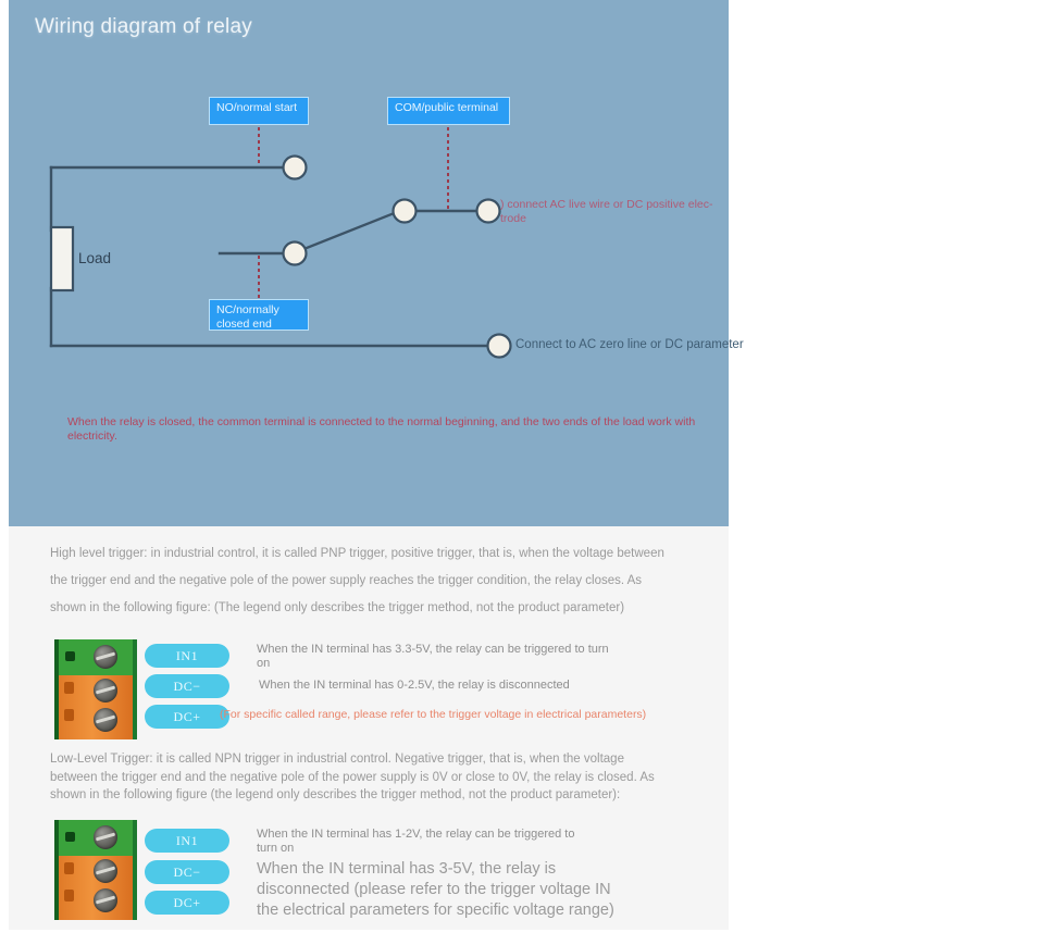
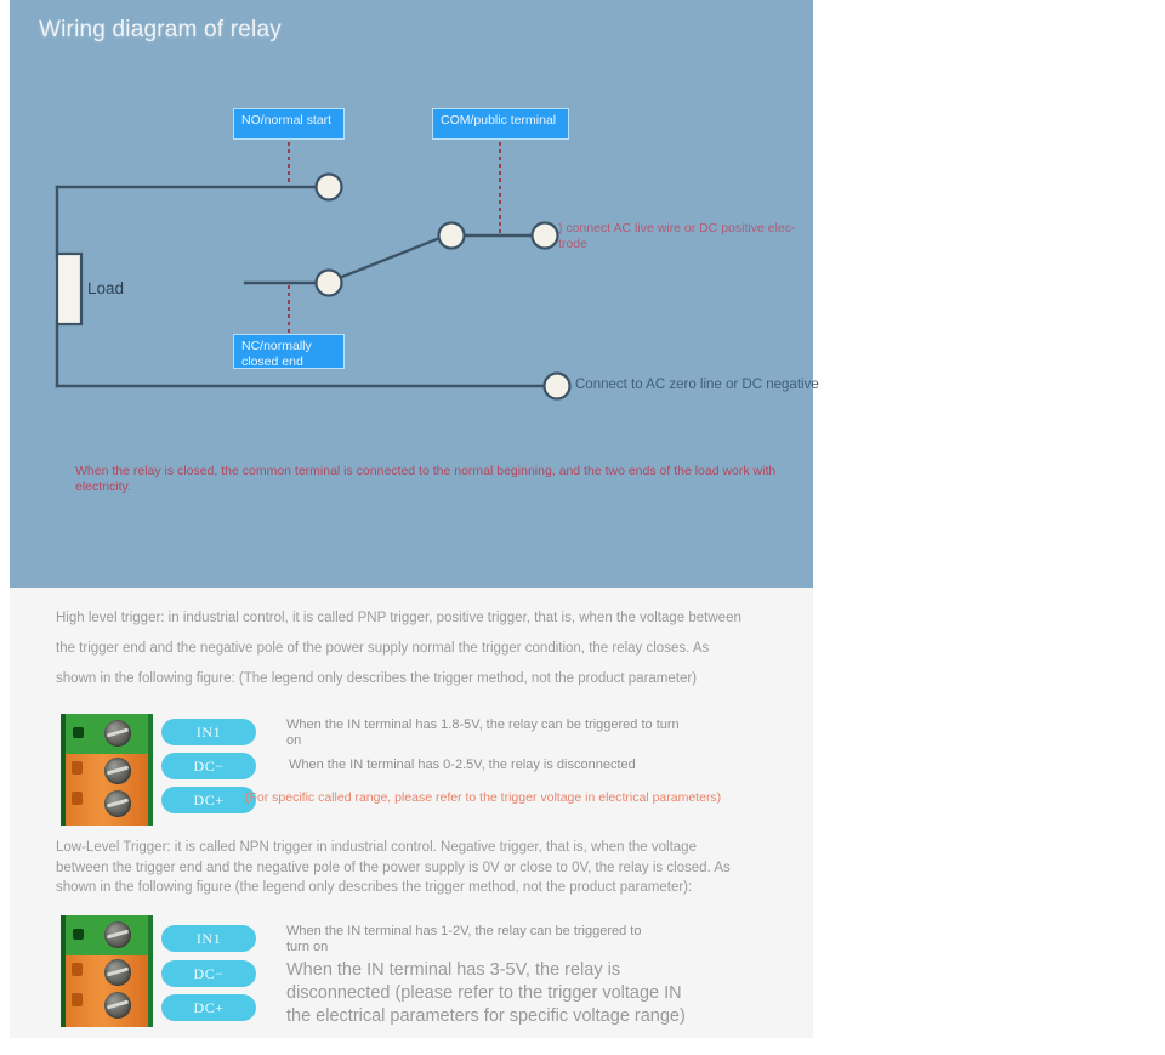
  Wiring diagram of relay
  NO/normal start
  COM/public terminal
  NC/normally closed end
  Load
  ) connect AC live wire or DC positive elec-trode
- Connect to AC zero line or DC parameter
+ Connect to AC zero line or DC negative
  When the relay is closed, the common terminal is connected to the normal beginning, and the two ends of the load work with electricity.
- High level trigger: in industrial control, it is called PNP trigger, positive trigger, that is, when the voltage between the trigger end and the negative pole of the power supply reaches the trigger condition, the relay closes. As shown in the following figure: (The legend only describes the trigger method, not the product parameter)
+ High level trigger: in industrial control, it is called PNP trigger, positive trigger, that is, when the voltage between the trigger end and the negative pole of the power supply normal the trigger condition, the relay closes. As shown in the following figure: (The legend only describes the trigger method, not the product parameter)
  IN1
  DC−
  DC+
- When the IN terminal has 3.3-5V, the relay can be triggered to turn on
+ When the IN terminal has 1.8-5V, the relay can be triggered to turn on
  When the IN terminal has 0-2.5V, the relay is disconnected
  (For specific called range, please refer to the trigger voltage in electrical parameters)
  Low-Level Trigger: it is called NPN trigger in industrial control. Negative trigger, that is, when the voltage between the trigger end and the negative pole of the power supply is 0V or close to 0V, the relay is closed. As shown in the following figure (the legend only describes the trigger method, not the product parameter):
  IN1
  DC−
  DC+
  When the IN terminal has 1-2V, the relay can be triggered to turn on
  When the IN terminal has 3-5V, the relay is disconnected (please refer to the trigger voltage IN the electrical parameters for specific voltage range)
